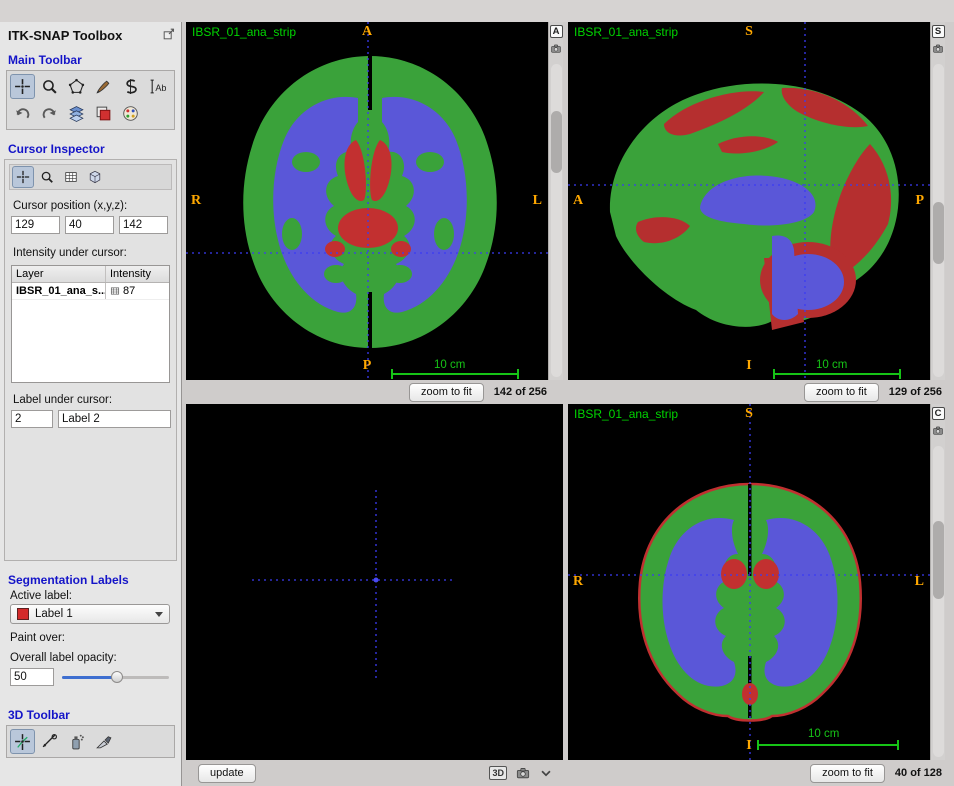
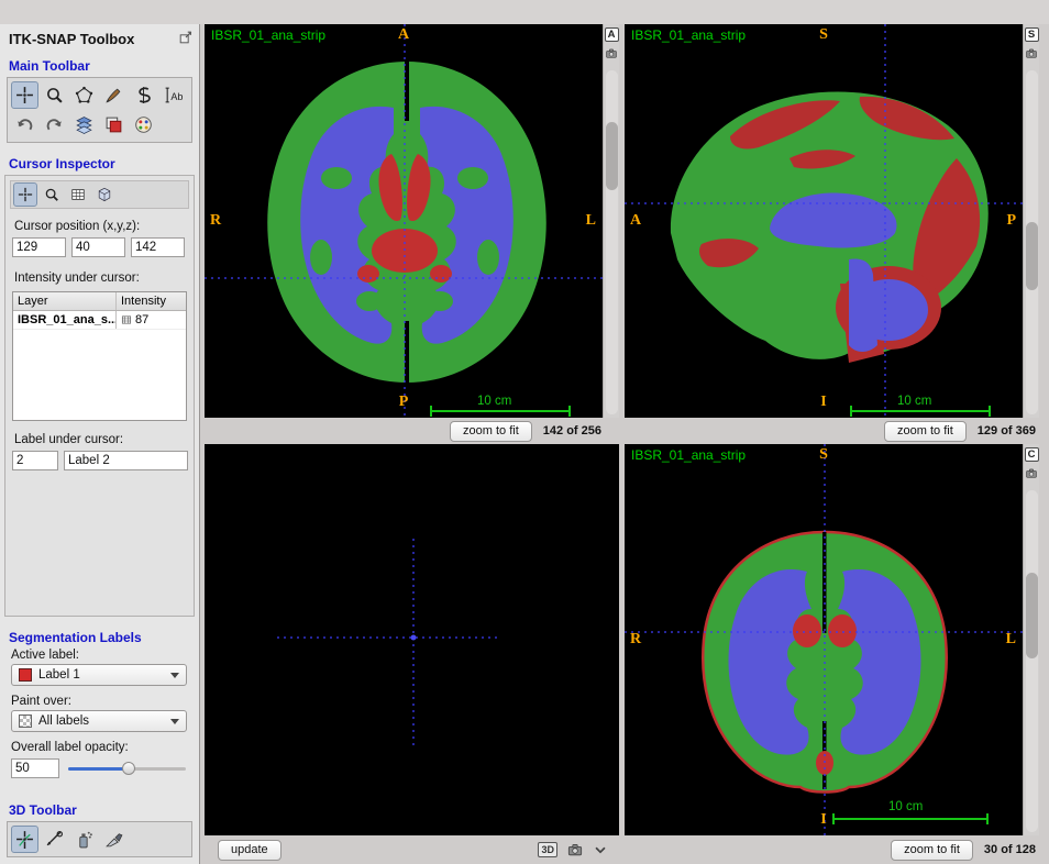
  ITK-SNAP Toolbox
  Main Toolbar
  Cursor Inspector
  Cursor position (x,y,z):
  129
  40
  142
  Intensity under cursor:
  Layer
  Intensity
  IBSR_01_ana_s...
  87
  Label under cursor:
  2
  Label 2
  Segmentation Labels
  Active label:
  Label 1
  Paint over:
+ All labels
  Overall label opacity:
  50
  3D Toolbar
  IBSR_01_ana_strip
  A
  R
  L
  P
  10 cm
  A
  zoom to fit
  142 of 256
  IBSR_01_ana_strip
  S
  A
  P
  I
  10 cm
  S
  zoom to fit
- 129 of 256
+ 129 of 369
  update
  3D
  IBSR_01_ana_strip
  S
  R
  L
  I
  10 cm
  C
  zoom to fit
- 40 of 128
+ 30 of 128
